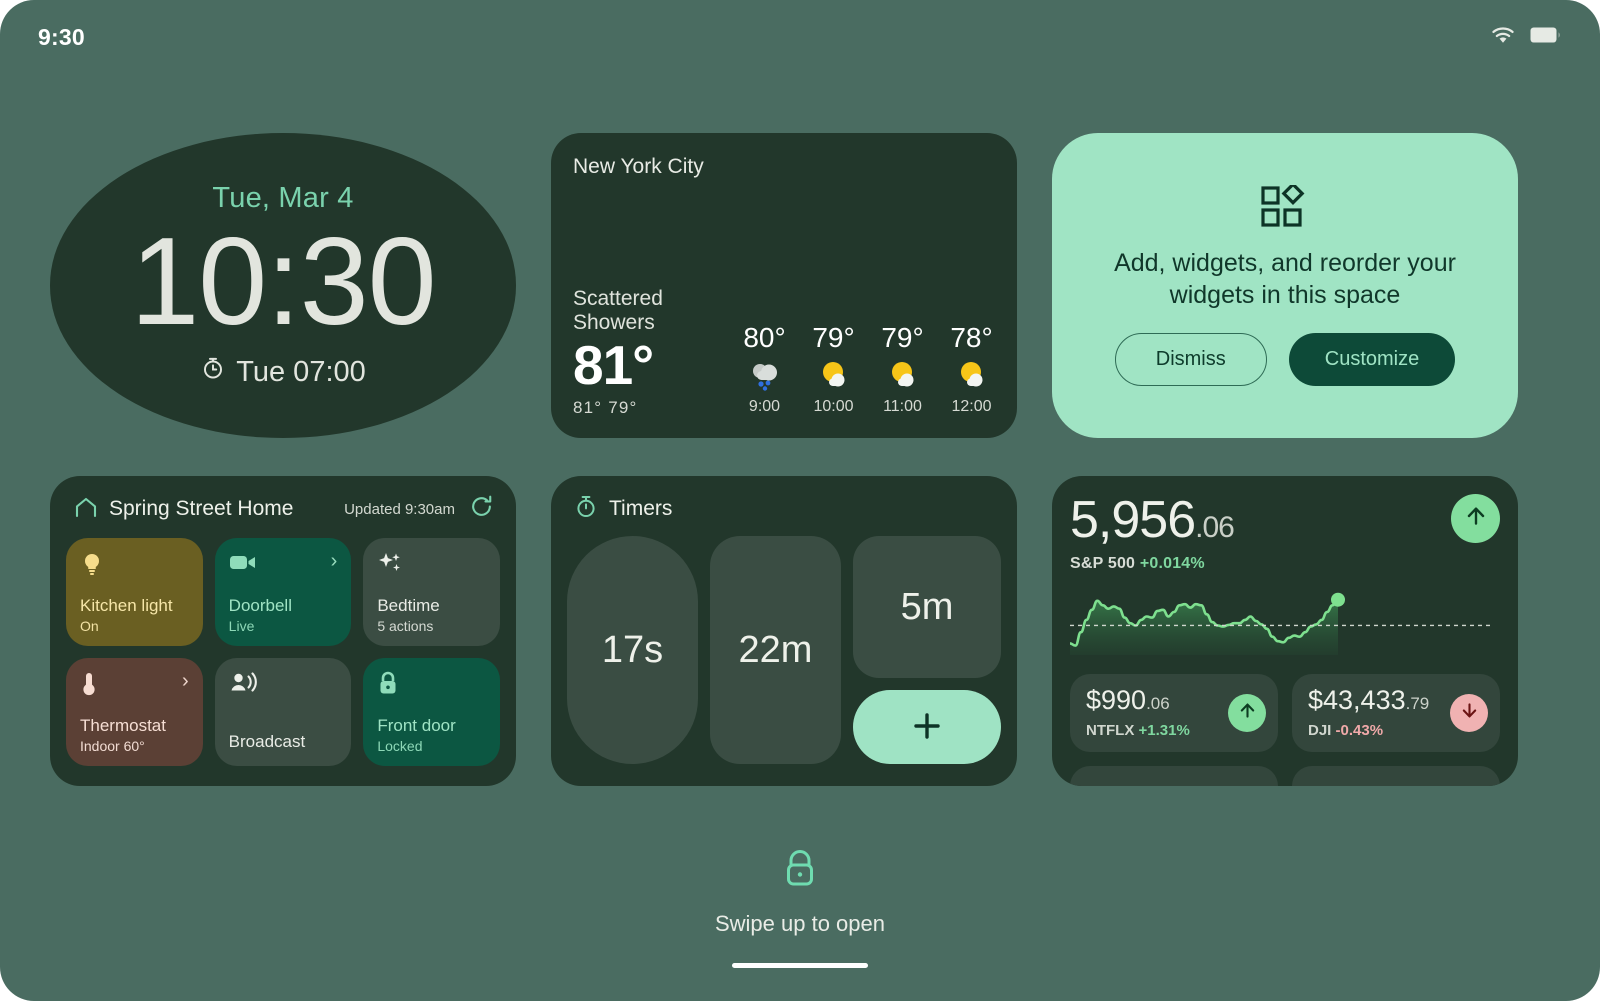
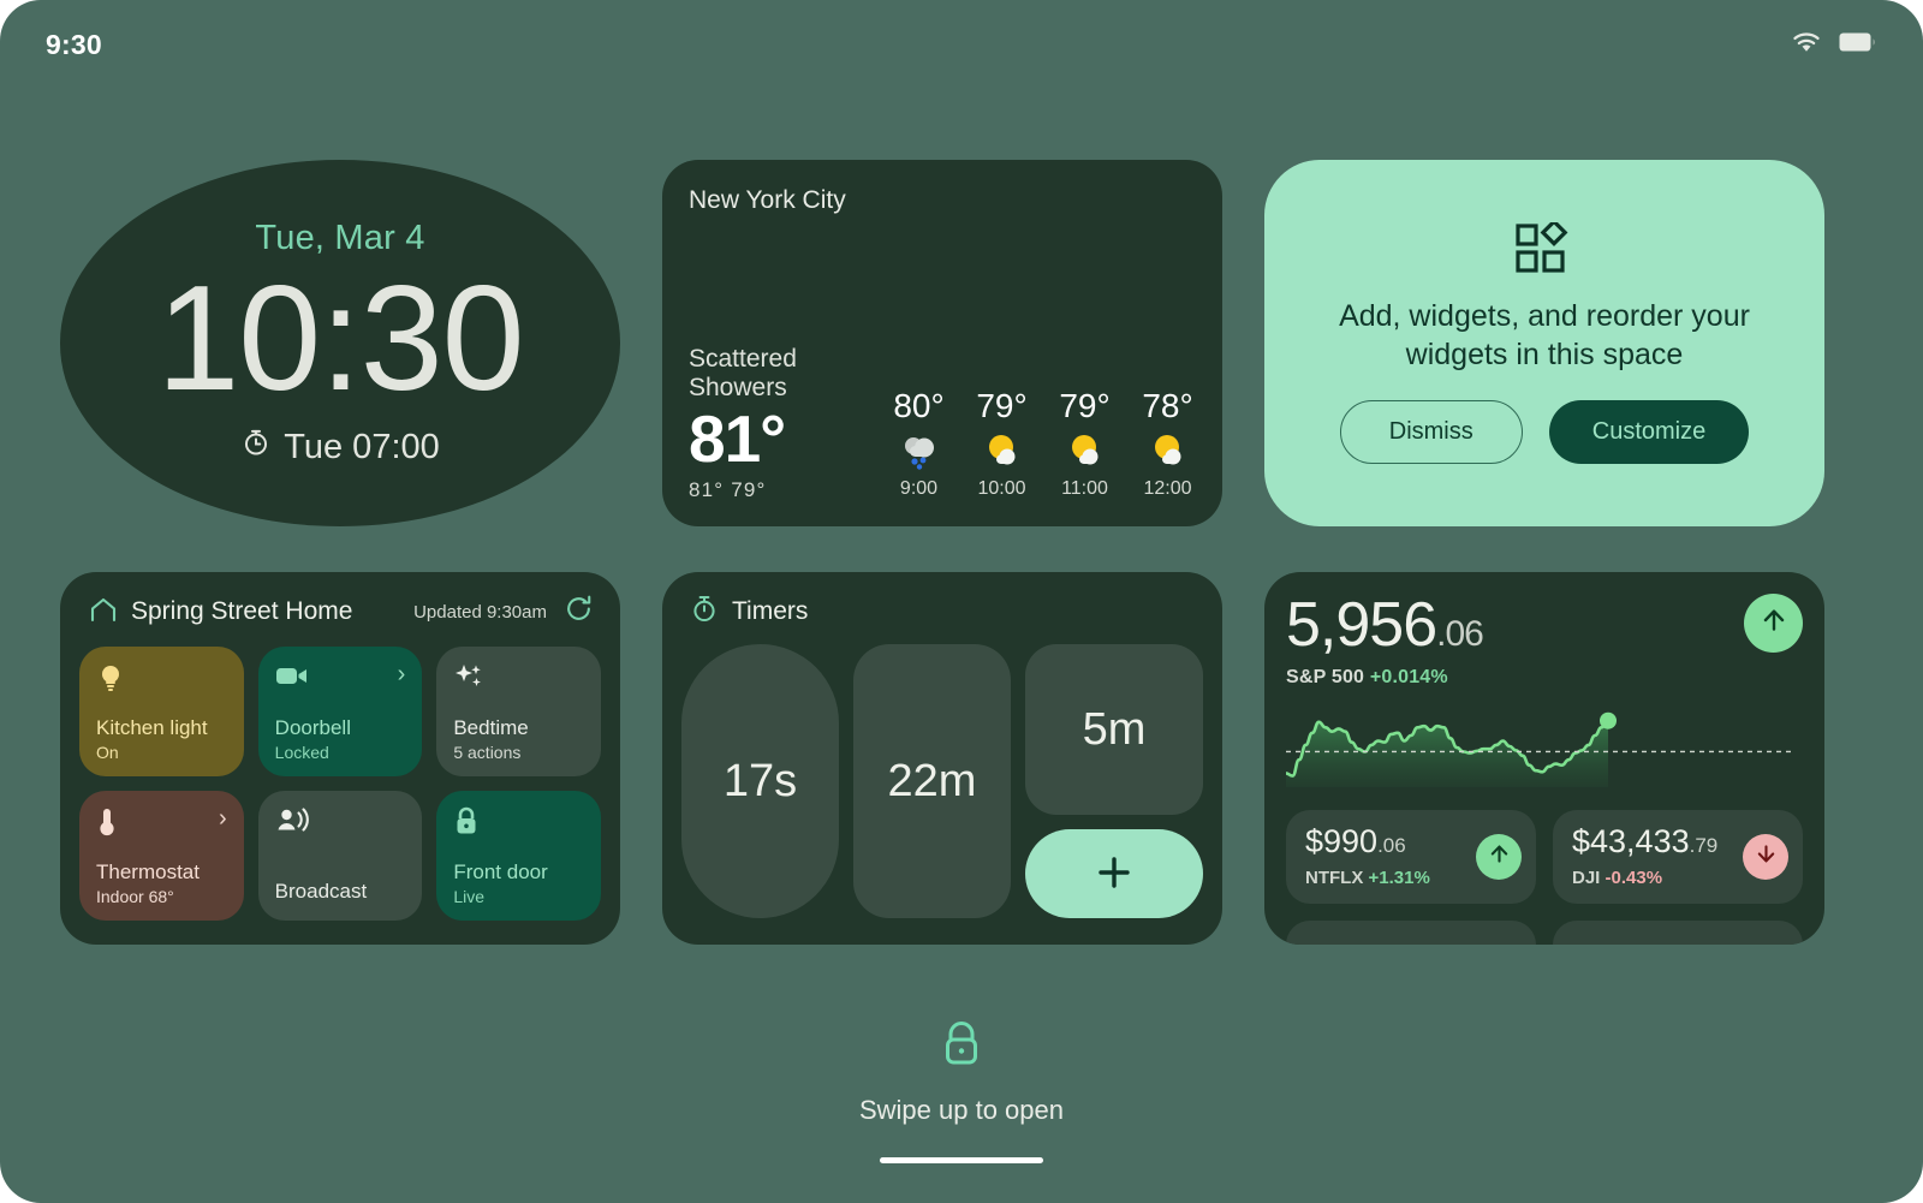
  9:30
  Tue, Mar 4
  10:30
  Tue 07:00
  New York City
  Scattered Showers
  81°
  81° 79°
  80°
  9:00
  79°
  10:00
  79°
  11:00
  78°
  12:00
  Add, widgets, and reorder your widgets in this space
  Dismiss
  Customize
  Spring Street Home
  Updated 9:30am
  Kitchen light
  On
  ›
  Doorbell
- Live
+ Locked
  Bedtime
  5 actions
  ›
  Thermostat
- Indoor 60°
+ Indoor 68°
  Broadcast
  Front door
- Locked
+ Live
  Timers
  17s
  22m
  5m
  5,956.06
  S&P 500 +0.014%
  $990.06
  NTFLX +1.31%
  $43,433.79
  DJI -0.43%
  Swipe up to open
